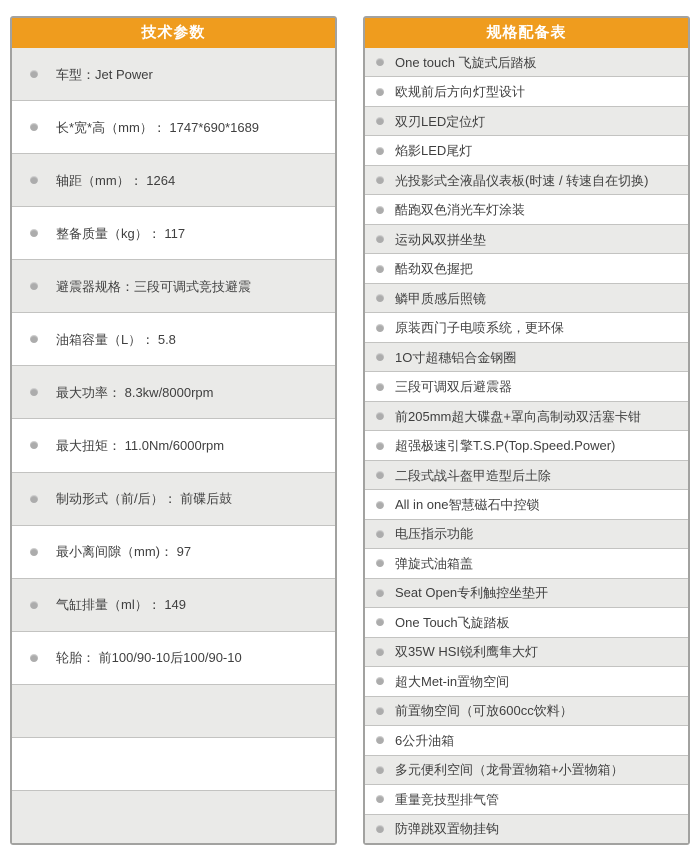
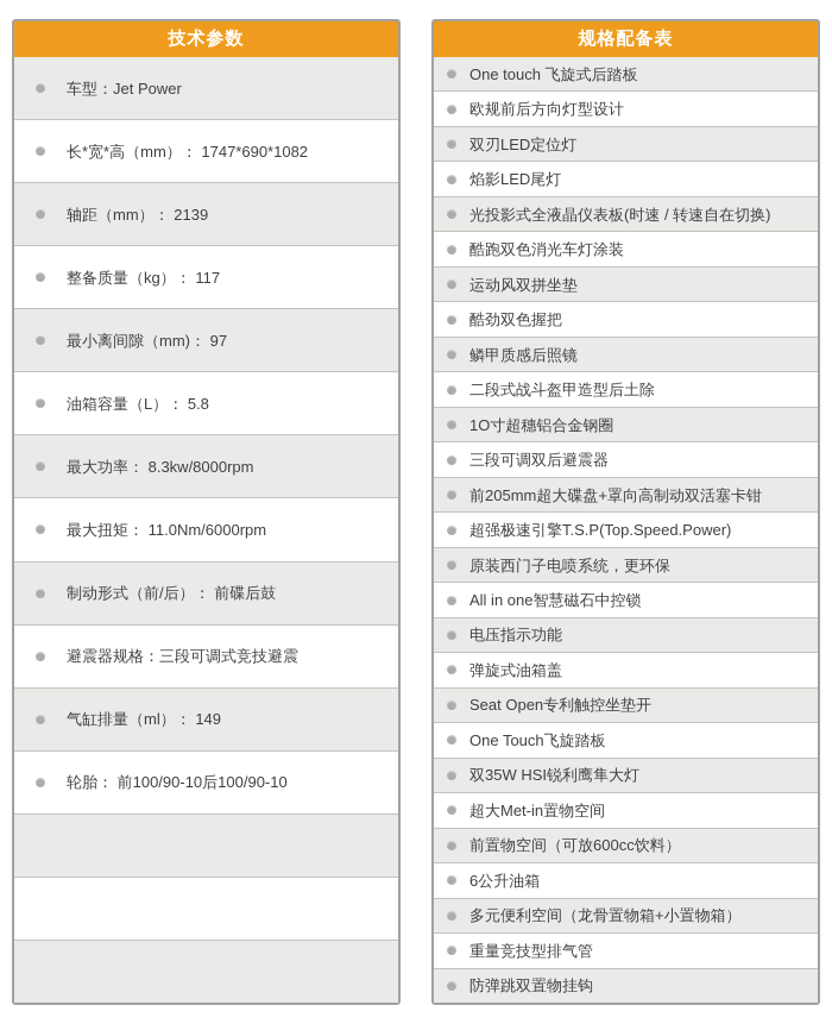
  技术参数
  车型：Jet Power
- 长*宽*高（mm）： 1747*690*1689
+ 长*宽*高（mm）： 1747*690*1082
- 轴距（mm）： 1264
+ 轴距（mm）： 2139
  整备质量（kg）： 117
- 避震器规格：三段可调式竞技避震
+ 最小离间隙（mm)： 97
  油箱容量（L）： 5.8
  最大功率： 8.3kw/8000rpm
  最大扭矩： 11.0Nm/6000rpm
  制动形式（前/后）： 前碟后鼓
- 最小离间隙（mm)： 97
+ 避震器规格：三段可调式竞技避震
  气缸排量（ml）： 149
  轮胎： 前100/90-10后100/90-10
  规格配备表
  One touch 飞旋式后踏板
  欧规前后方向灯型设计
  双刃LED定位灯
  焰影LED尾灯
  光投影式全液晶仪表板(时速 / 转速自在切换)
  酷跑双色消光车灯涂装
  运动风双拼坐垫
  酷劲双色握把
  鳞甲质感后照镜
- 原装西门子电喷系统，更环保
+ 二段式战斗盔甲造型后土除
  1O寸超穗铝合金钢圈
  三段可调双后避震器
  前205mm超大碟盘+罩向高制动双活塞卡钳
  超强极速引擎T.S.P(Top.Speed.Power)
- 二段式战斗盔甲造型后土除
+ 原装西门子电喷系统，更环保
  All in one智慧磁石中控锁
  电压指示功能
  弹旋式油箱盖
  Seat Open专利触控坐垫开
  One Touch飞旋踏板
  双35W HSI锐利鹰隼大灯
  超大Met-in置物空间
  前置物空间（可放600cc饮料）
  6公升油箱
  多元便利空间（龙骨置物箱+小置物箱）
  重量竞技型排气管
  防弹跳双置物挂钩
